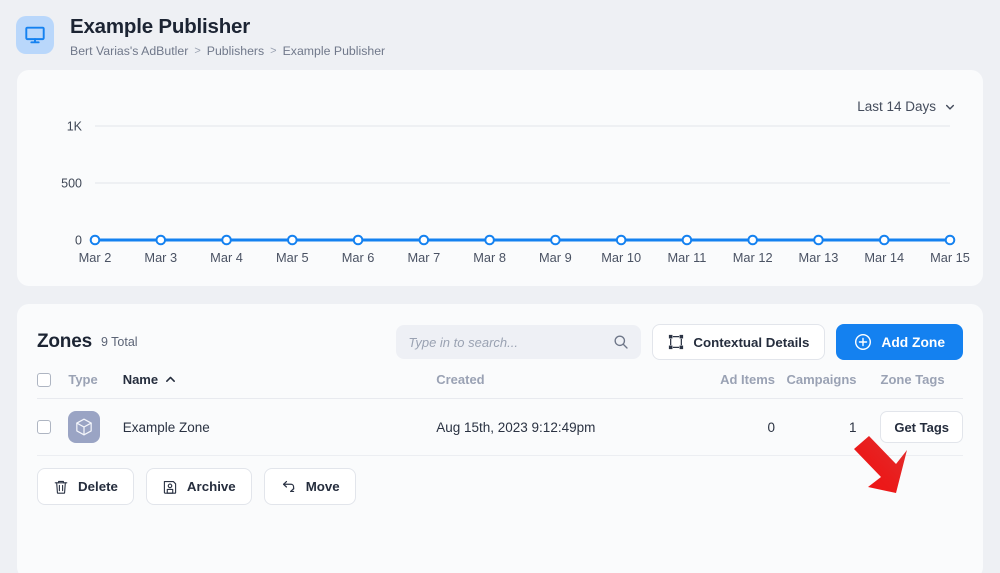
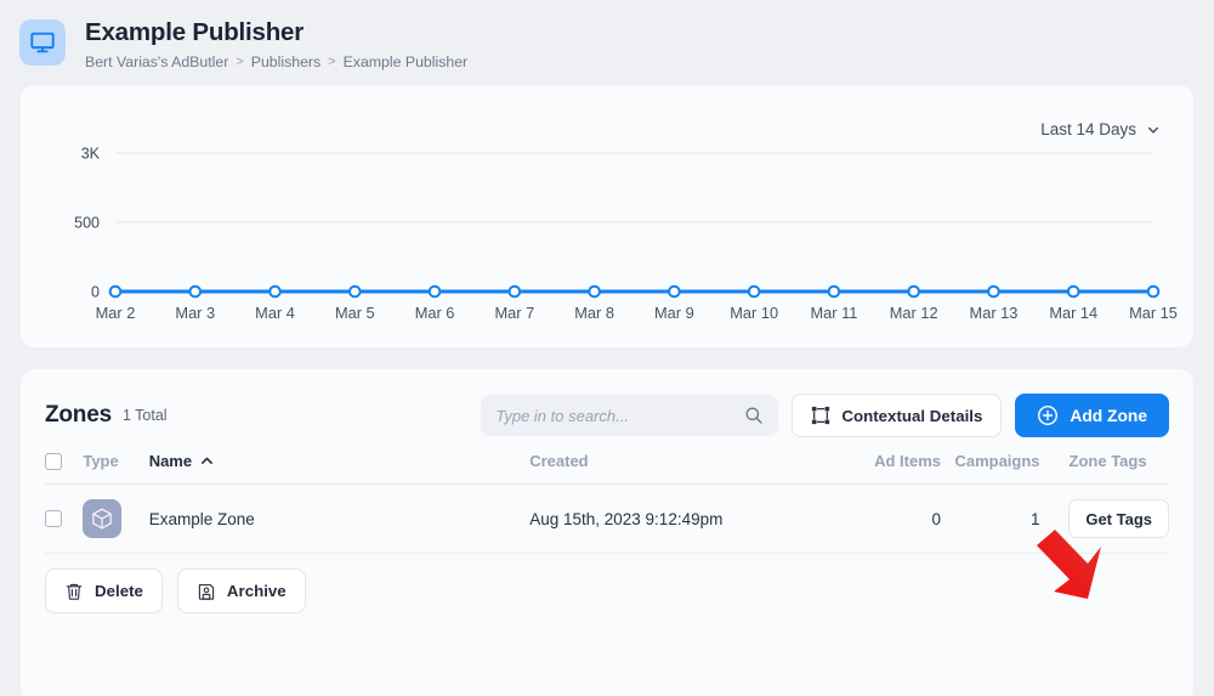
  Example Publisher
  Bert Varias's AdButler
  >
  Publishers
  >
  Example Publisher
  Last 14 Days
  0
  500
- 1K
+ 3K
  Mar 2
  Mar 3
  Mar 4
  Mar 5
  Mar 6
  Mar 7
  Mar 8
  Mar 9
  Mar 10
  Mar 11
  Mar 12
  Mar 13
  Mar 14
  Mar 15
  Zones
- 9 Total
+ 1 Total
  Type in to search...
  Contextual Details
  Add Zone
  	Type	Name	Created	Ad Items	Campaigns	Zone Tags
  		Example Zone	Aug 15th, 2023 9:12:49pm	0	1	Get Tags
  Delete
  Archive
- Move
